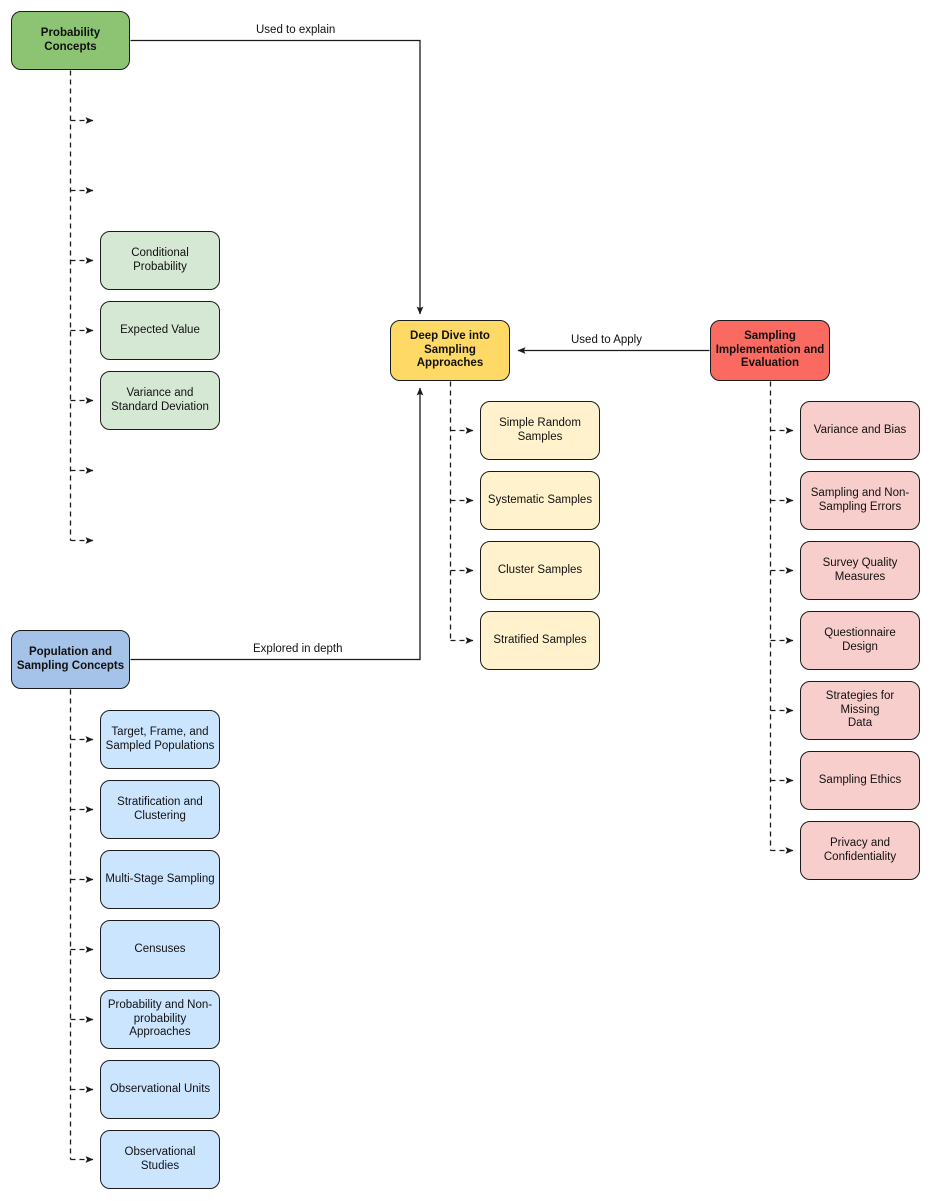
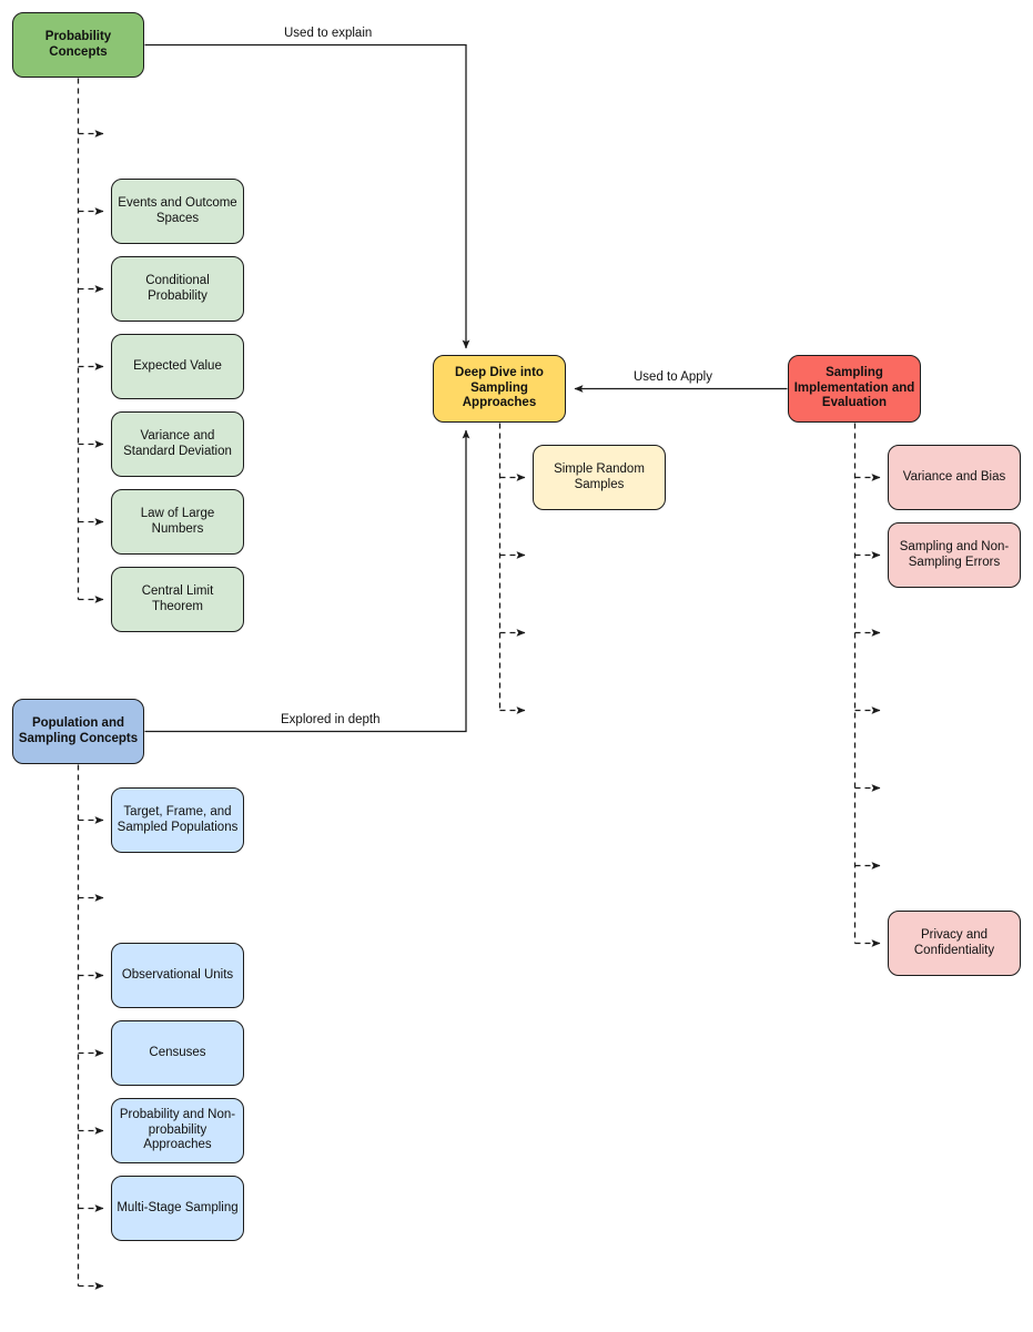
  Used to explain
  Used to Apply
  Explored in depth
  Probability
  Concepts
  Deep Dive into
  Sampling
  Approaches
  Sampling
  Implementation and
  Evaluation
  Population and
  Sampling Concepts
+ Events and Outcome
+ Spaces
  Conditional
  Probability
  Expected Value
  Variance and
  Standard Deviation
+ Law of Large
+ Numbers
+ Central Limit
+ Theorem
  Simple Random
  Samples
- Systematic Samples
- Cluster Samples
- Stratified Samples
  Variance and Bias
  Sampling and Non-
  Sampling Errors
- Survey Quality
- Measures
- Questionnaire Design
- Strategies for Missing
- Data
- Sampling Ethics
  Privacy and
  Confidentiality
  Target, Frame, and
  Sampled Populations
- Stratification and
- Clustering
- Multi-Stage Sampling
+ Observational Units
  Censuses
  Probability and Non-
  probability
  Approaches
- Observational Units
+ Multi-Stage Sampling
- Observational Studies
